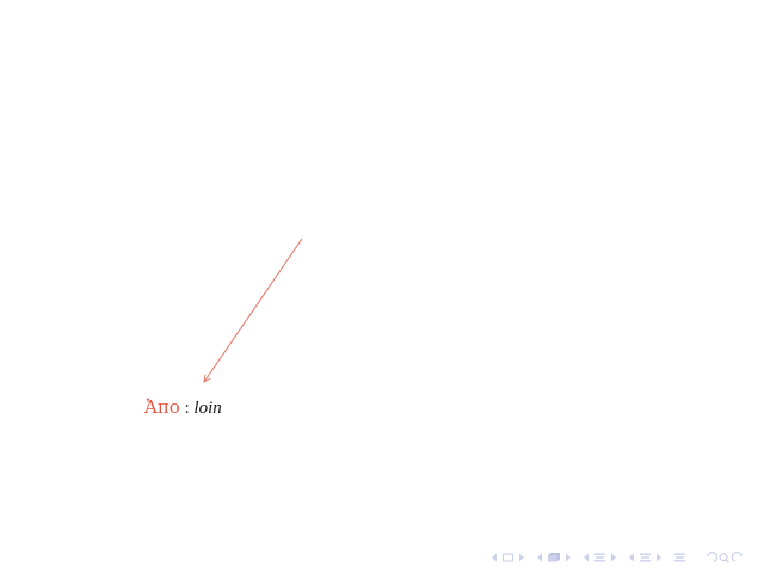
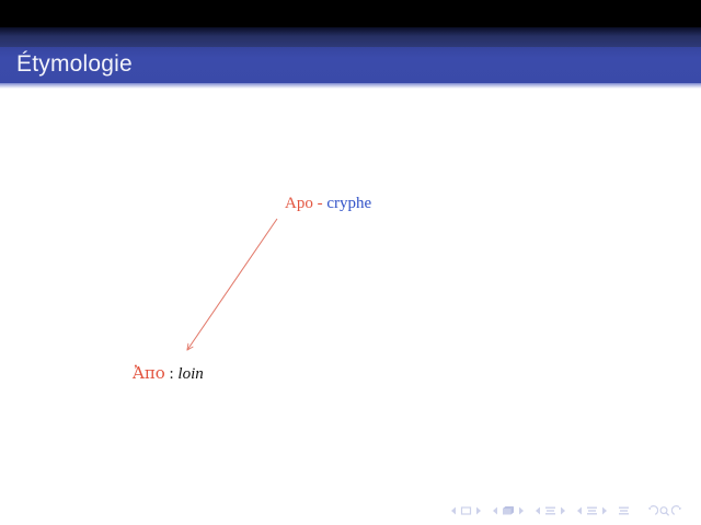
+ Étymologie
+ Apo - cryphe
  Ἀπο : loin
